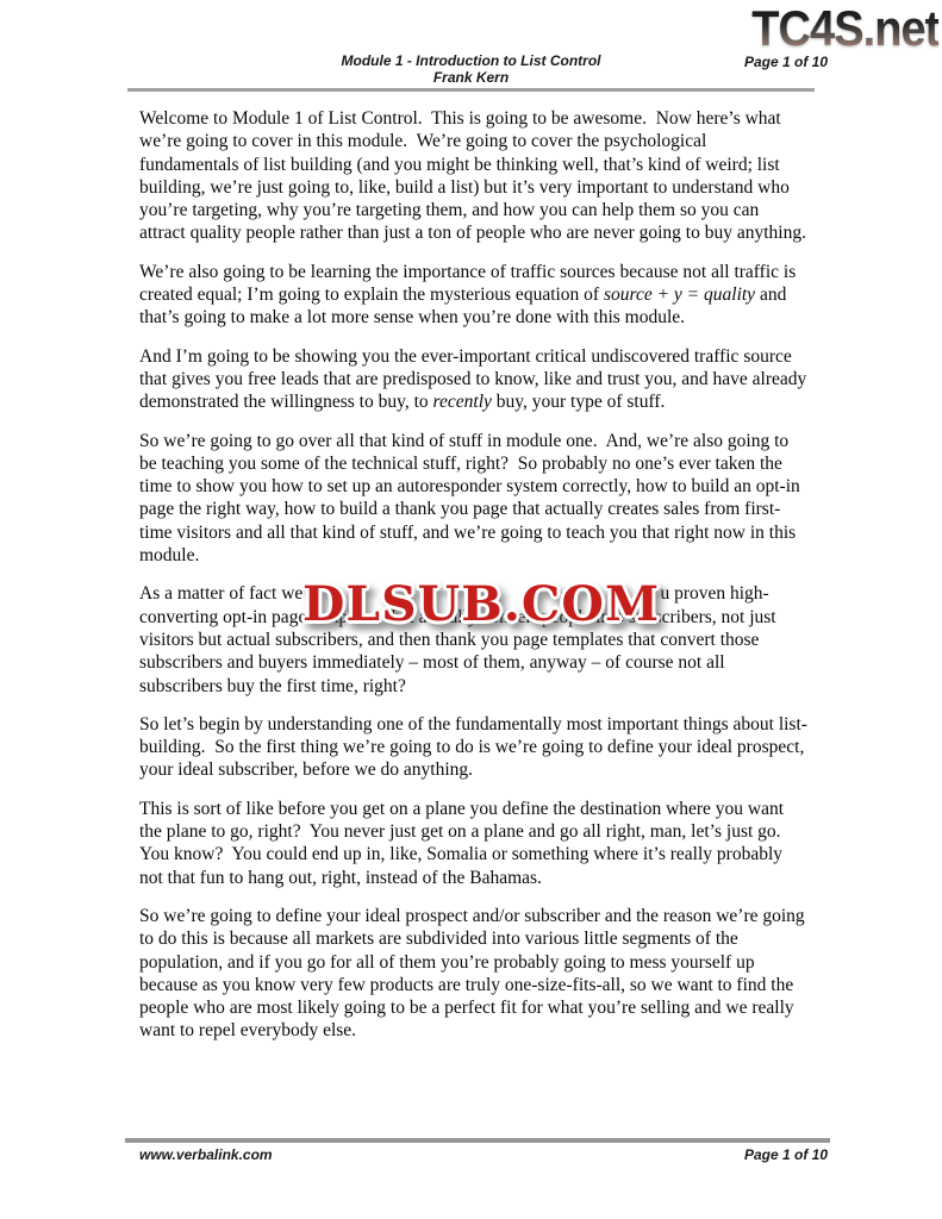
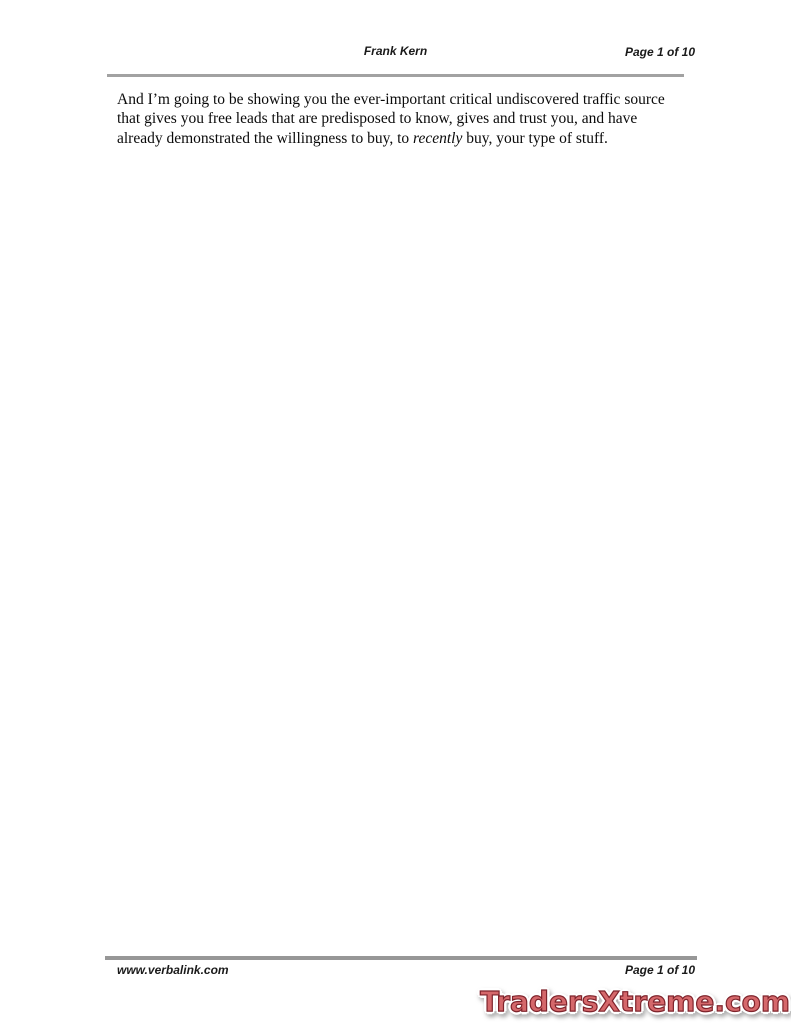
- TC4S.net
- Module 1 - Introduction to List Control
  Frank Kern
  Page 1 of 10
- Welcome to Module 1 of List Control. This is going to be awesome. Now here’s what we’re going to cover in this module. We’re going to cover the psychological fundamentals of list building (and you might be thinking well, that’s kind of weird; list building, we’re just going to, like, build a list) but it’s very important to understand who you’re targeting, why you’re targeting them, and how you can help them so you can attract quality people rather than just a ton of people who are never going to buy anything.
- We’re also going to be learning the importance of traffic sources because not all traffic is created equal; I’m going to explain the mysterious equation of source + y = quality and that’s going to make a lot more sense when you’re done with this module.
- And I’m going to be showing you the ever-important critical undiscovered traffic source that gives you free leads that are predisposed to know, like and trust you, and have already demonstrated the willingness to buy, to recently buy, your type of stuff.
+ And I’m going to be showing you the ever-important critical undiscovered traffic source that gives you free leads that are predisposed to know, gives and trust you, and have already demonstrated the willingness to buy, to recently buy, your type of stuff.
- So we’re going to go over all that kind of stuff in module one. And, we’re also going to be teaching you some of the technical stuff, right? So probably no one’s ever taken the time to show you how to set up an autoresponder system correctly, how to build an opt-in page the right way, how to build a thank you page that actually creates sales from first-time visitors and all that kind of stuff, and we’re going to teach you that right now in this module.
- As a matter of fact we’ u proven high-
- converting opt-in page templates that actually convert people into subscribers, not just visitors but actual subscribers, and then thank you page templates that convert those subscribers and buyers immediately – most of them, anyway – of course not all subscribers buy the first time, right?
- So let’s begin by understanding one of the fundamentally most important things about list-building. So the first thing we’re going to do is we’re going to define your ideal prospect, your ideal subscriber, before we do anything.
- This is sort of like before you get on a plane you define the destination where you want the plane to go, right? You never just get on a plane and go all right, man, let’s just go. You know? You could end up in, like, Somalia or something where it’s really probably not that fun to hang out, right, instead of the Bahamas.
- So we’re going to define your ideal prospect and/or subscriber and the reason we’re going to do this is because all markets are subdivided into various little segments of the population, and if you go for all of them you’re probably going to mess yourself up because as you know very few products are truly one-size-fits-all, so we want to find the people who are most likely going to be a perfect fit for what you’re selling and we really want to repel everybody else.
- DLSUB.COM
  www.verbalink.com
  Page 1 of 10
+ TradersXtreme.com
